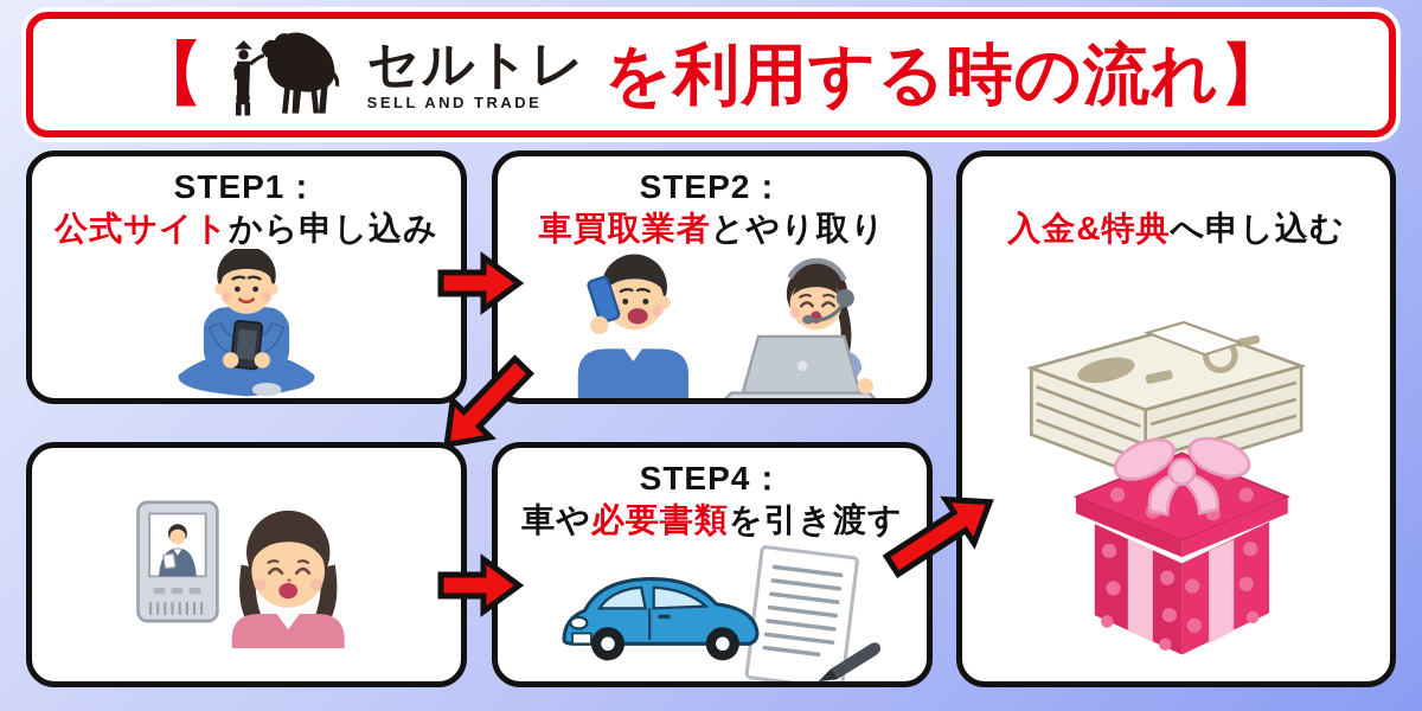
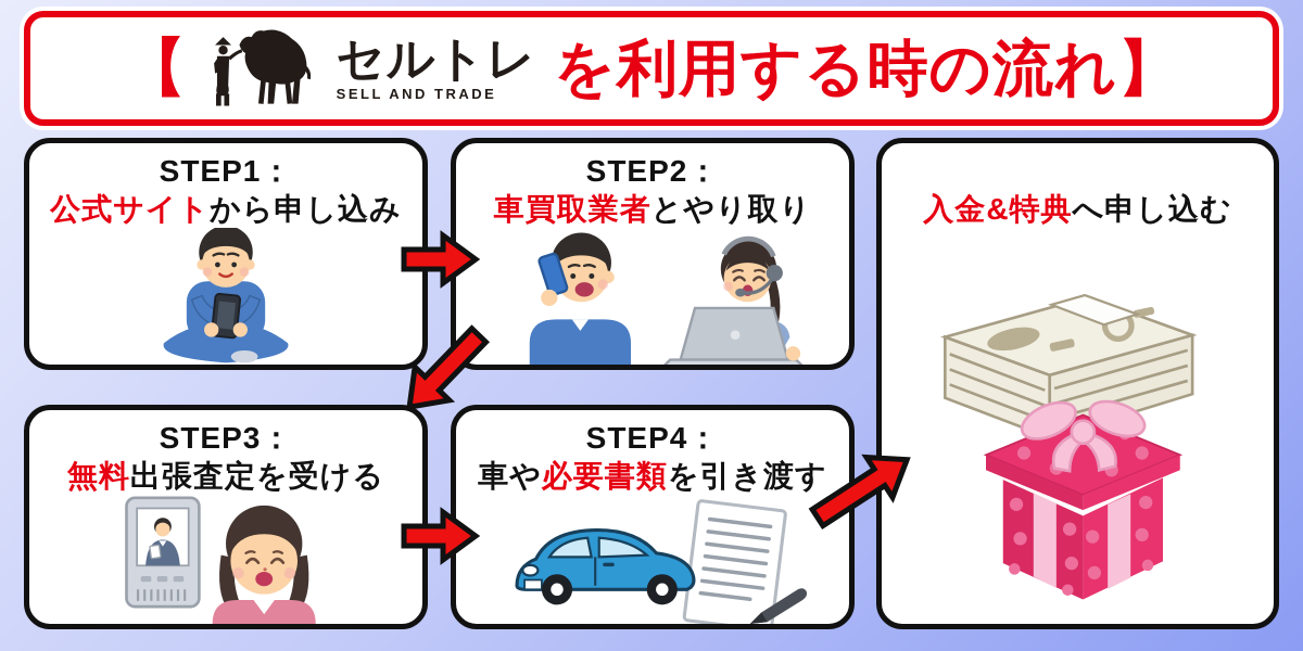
  【
  セルトレ
  SELL AND TRADE
  を利用する時の流れ】
  STEP1：
  公式サイトから申し込み
  STEP2：
  車買取業者とやり取り
+ STEP3：
+ 無料出張査定を受ける
  STEP4：
  車や必要書類を引き渡す
  入金&特典へ申し込む
